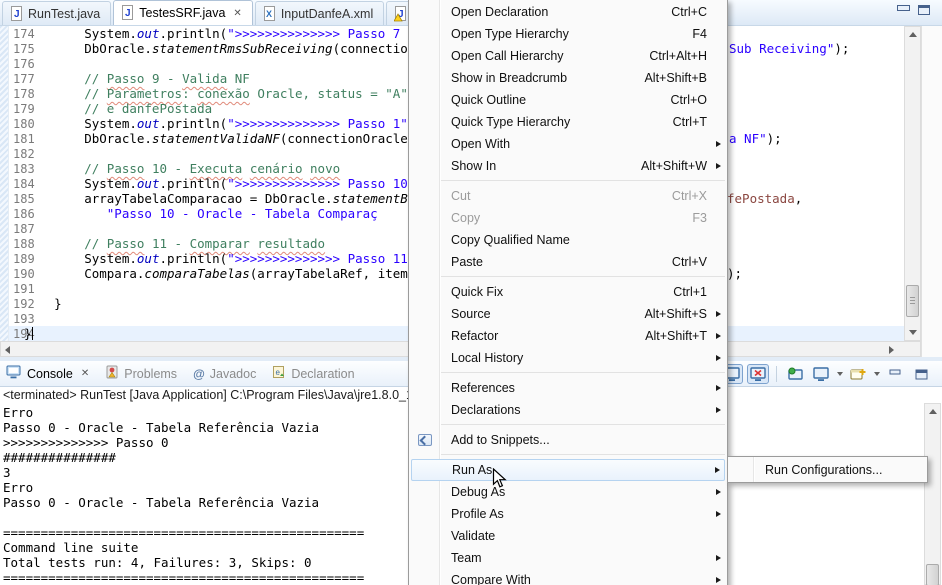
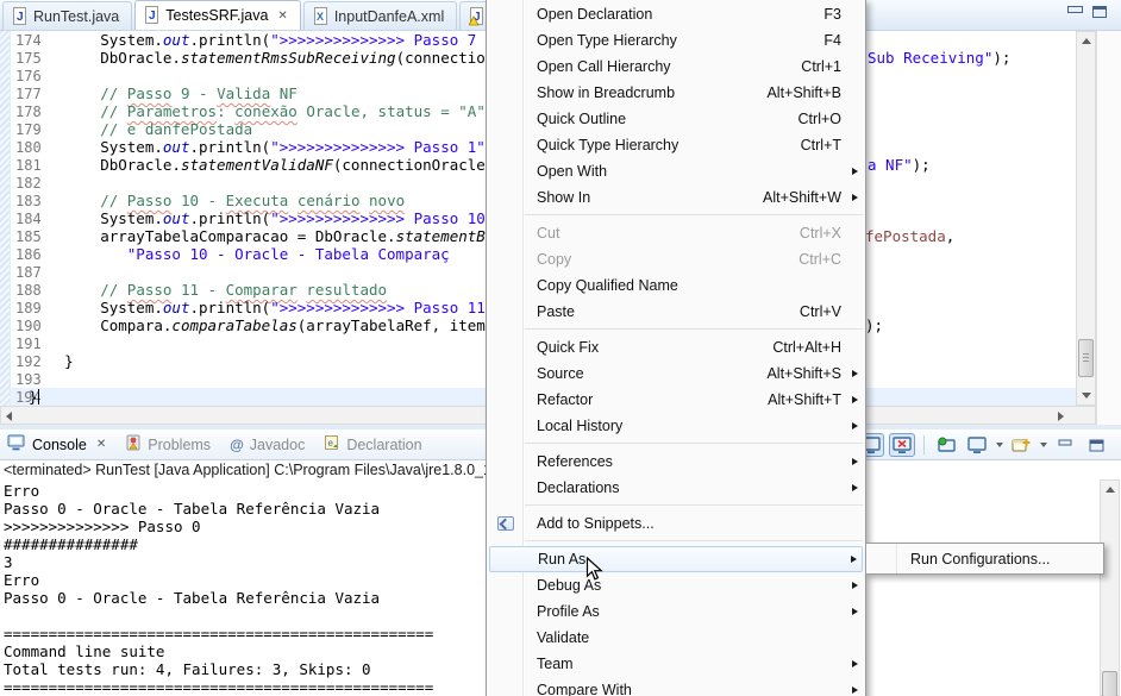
  J
  RunTest.java
  J
  TestesSRF.java
  ✕
  X
  InputDanfeA.xml
  J
  174 System.out.println(">>>>>>>>>>>>>> Passo 7
  175 DbOracle.statementRmsSubReceiving(connectio
  Sub Receiving");
  176
  177 // Passo 9 - Valida NF
  178 // Parametros: conexão Oracle, status = "A"
  179 // e danfePostada
  180 System.out.println(">>>>>>>>>>>>>> Passo 1"
  181 DbOracle.statementValidaNF(connectionOracle
  a NF");
  182
  183 // Passo 10 - Executa cenário novo
  184 System.out.println(">>>>>>>>>>>>>> Passo 10
  185 arrayTabelaComparacao = DbOracle.statementB
  fePostada,
  186 "Passo 10 - Oracle - Tabela Comparaç
  187
  188 // Passo 11 - Comparar resultado
  189 System.out.println(">>>>>>>>>>>>>> Passo 11
  190 Compara.comparaTabelas(arrayTabelaRef, item
  );
  191
  192 }
  193
  19}
  Console
  ✕
  Problems
  @
  Javadoc
  e
  Declaration
  <terminated> RunTest [Java Application] C:\Program Files\Java\jre1.8.0_
  Erro
  Passo 0 - Oracle - Tabela Referência Vazia
  >>>>>>>>>>>>>> Passo 0
  ###############
  3
  Erro
  Passo 0 - Oracle - Tabela Referência Vazia
  ================================================
  Command line suite
  Total tests run: 4, Failures: 3, Skips: 0
  ================================================
  Open Declaration
- Ctrl+C
+ F3
  Open Type Hierarchy
  F4
  Open Call Hierarchy
- Ctrl+Alt+H
+ Ctrl+1
  Show in Breadcrumb
  Alt+Shift+B
  Quick Outline
  Ctrl+O
  Quick Type Hierarchy
  Ctrl+T
  Open With
  Show In
  Alt+Shift+W
  Cut
  Ctrl+X
  Copy
- F3
+ Ctrl+C
  Copy Qualified Name
  Paste
  Ctrl+V
  Quick Fix
- Ctrl+1
+ Ctrl+Alt+H
  Source
  Alt+Shift+S
  Refactor
  Alt+Shift+T
  Local History
  References
  Declarations
  Add to Snippets...
  Run As
  Debug As
  Profile As
  Validate
  Team
  Compare With
  Run Configurations...
